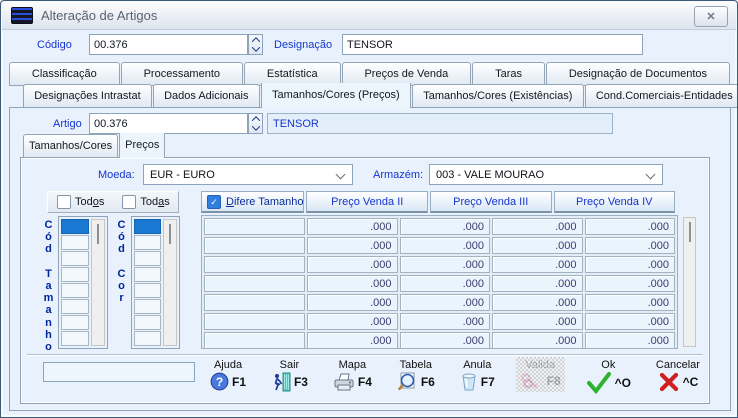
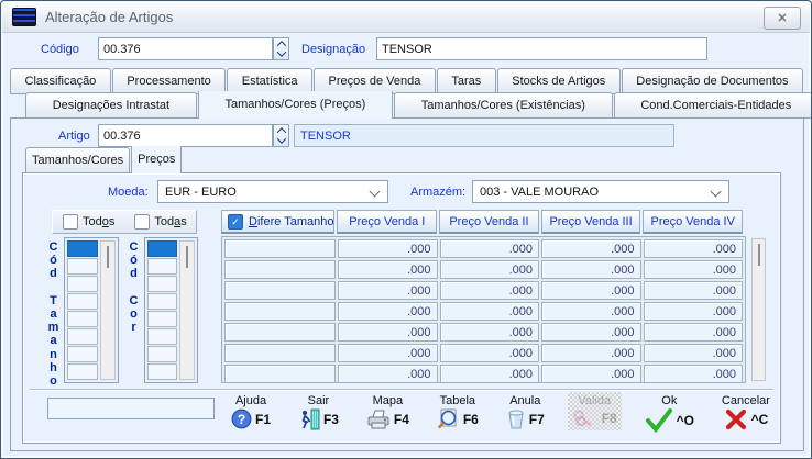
  Alteração de Artigos
  ✕
  Código
  00.376
  Designação
  TENSOR
  Classificação
  Processamento
  Estatística
  Preços de Venda
  Taras
+ Stocks de Artigos
  Designação de Documentos
  Designações Intrastat
- Dados Adicionais
  Tamanhos/Cores (Preços)
  Tamanhos/Cores (Existências)
  Cond.Comerciais-Entidades
  Artigo
  00.376
  TENSOR
  Tamanhos/Cores
  Preços
  Moeda:
  EUR - EURO
  Armazém:
  003 - VALE MOURAO
  Todos
  Todas
  ✓
  Difere Tamanho
+ Preço Venda I
  Preço Venda II
  Preço Venda III
  Preço Venda IV
  .000
  .000
  .000
  .000
  .000
  .000
  .000
  .000
  .000
  .000
  .000
  .000
  .000
  .000
  .000
  .000
  .000
  .000
  .000
  .000
  .000
  .000
  .000
  .000
  .000
  .000
  .000
  .000
  C
  ó
  d
  T
  a
  m
  a
  n
  h
  o
  C
  ó
  d
  C
  o
  r
  Ajuda
  ?
  F1
  Sair
  F3
  Mapa
  F4
  Tabela
  F6
  Anula
  F7
  Valida
  F8
  Ok
  ^O
  Cancelar
  ^C
